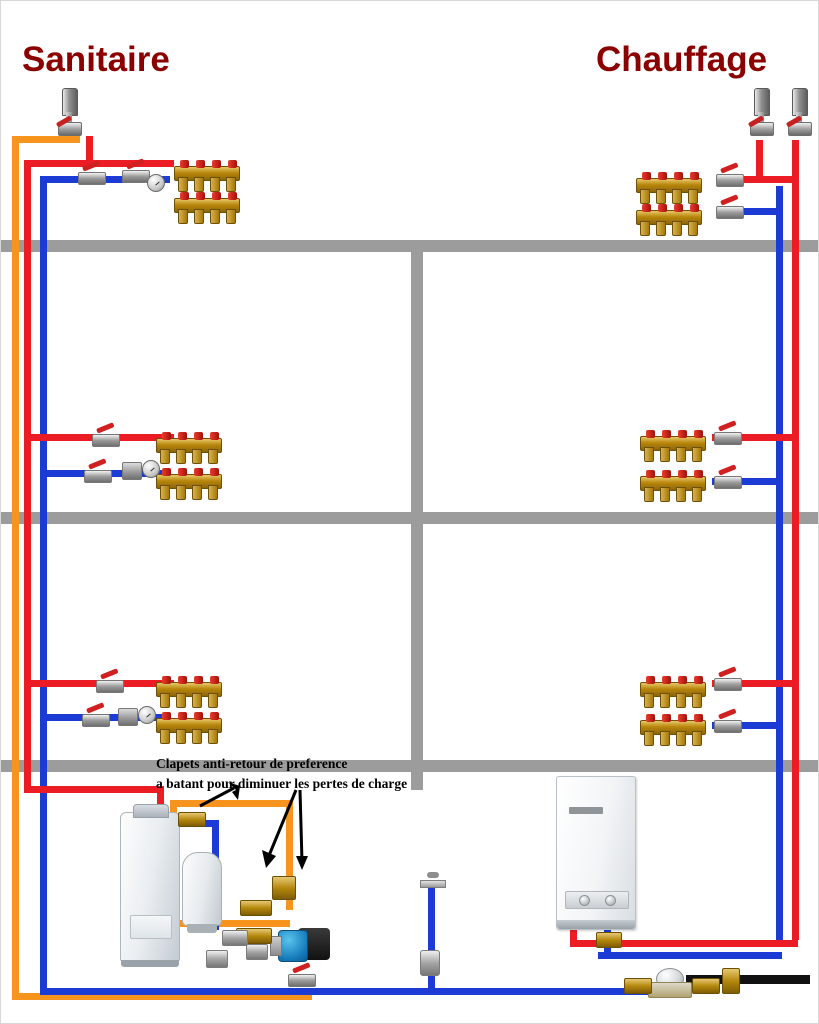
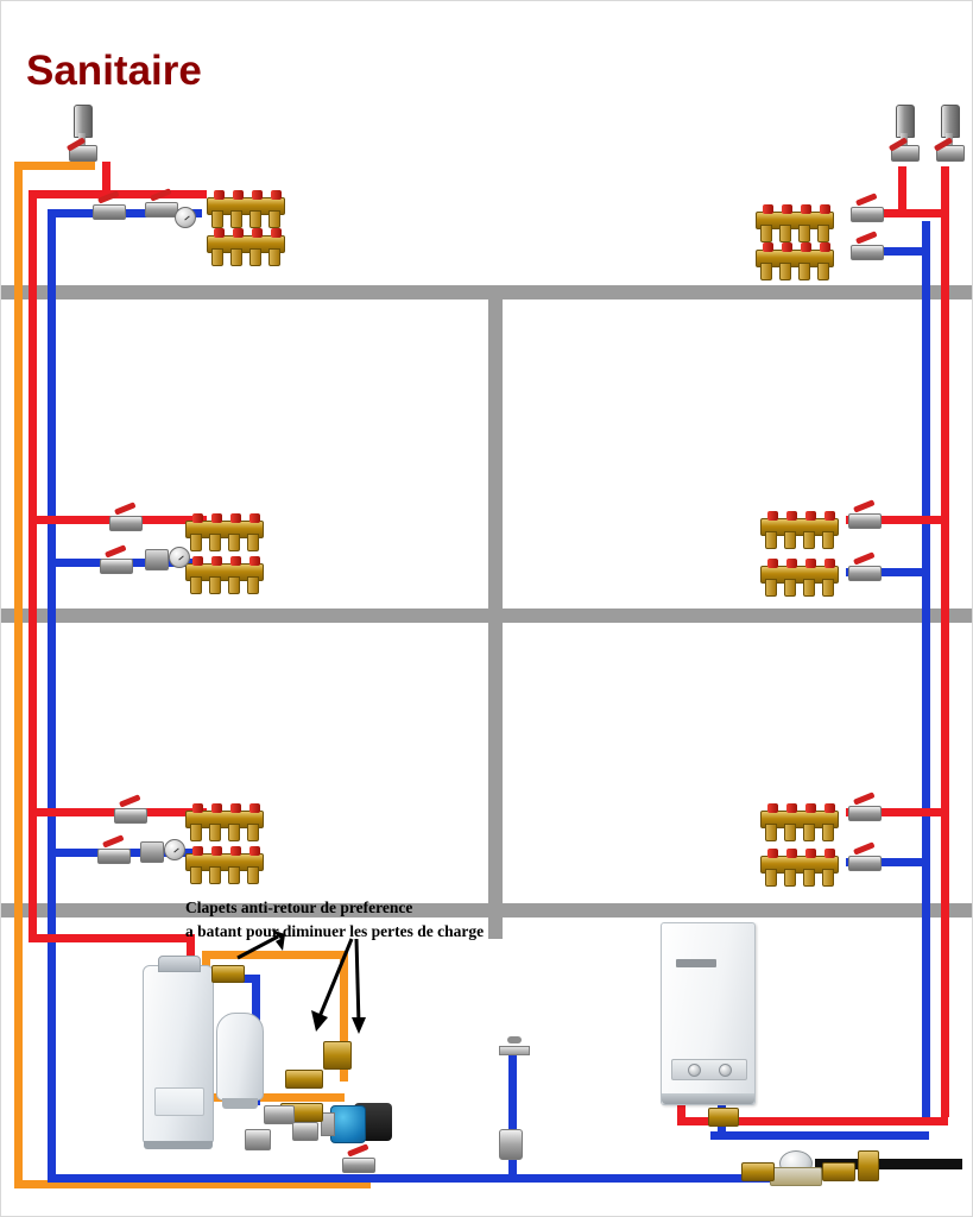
  Sanitaire
- Chauffage
  Clapets anti-retour de preference
  a batant pou diminuer les pertes de charge
